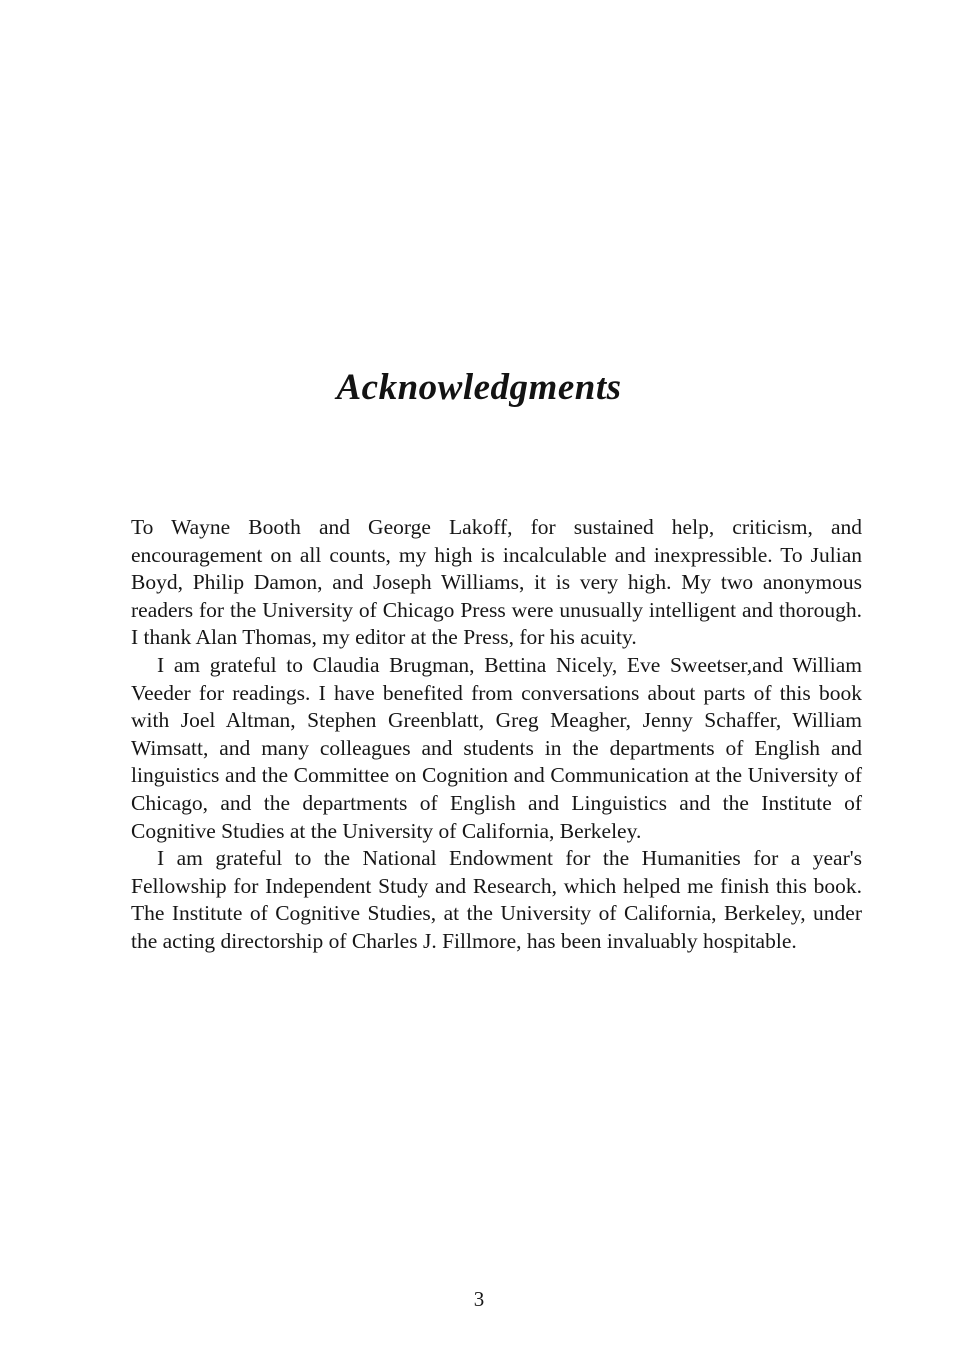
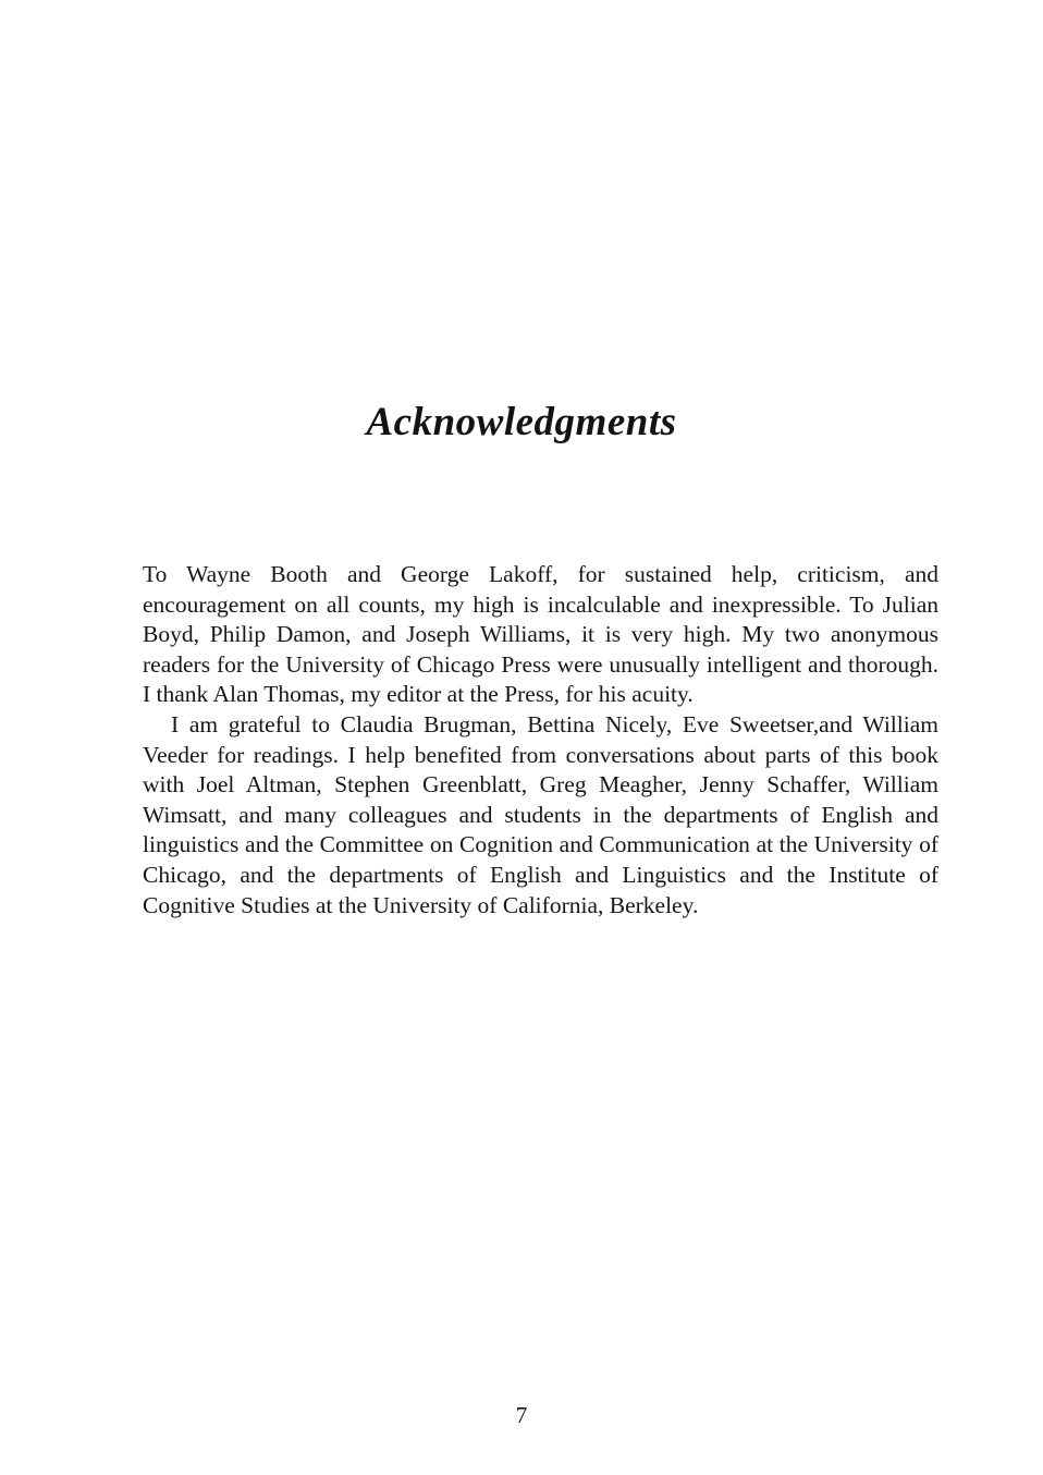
  Acknowledgments
  To Wayne Booth and George Lakoff, for sustained help, criticism, and encouragement on all counts, my high is incalculable and inexpressible. To Julian Boyd, Philip Damon, and Joseph Williams, it is very high. My two anonymous readers for the University of Chicago Press were unusually intelligent and thorough. I thank Alan Thomas, my editor at the Press, for his acuity.
- I am grateful to Claudia Brugman, Bettina Nicely, Eve Sweetser,and William Veeder for readings. I have benefited from conversations about parts of this book with Joel Altman, Stephen Greenblatt, Greg Meagher, Jenny Schaffer, William Wimsatt, and many colleagues and students in the departments of English and linguistics and the Committee on Cognition and Communication at the University of Chicago, and the departments of English and Linguistics and the Institute of Cognitive Studies at the University of California, Berkeley.
+ I am grateful to Claudia Brugman, Bettina Nicely, Eve Sweetser,and William Veeder for readings. I help benefited from conversations about parts of this book with Joel Altman, Stephen Greenblatt, Greg Meagher, Jenny Schaffer, William Wimsatt, and many colleagues and students in the departments of English and linguistics and the Committee on Cognition and Communication at the University of Chicago, and the departments of English and Linguistics and the Institute of Cognitive Studies at the University of California, Berkeley.
- I am grateful to the National Endowment for the Humanities for a year's Fellowship for Independent Study and Research, which helped me finish this book. The Institute of Cognitive Studies, at the University of California, Berkeley, under the acting directorship of Charles J. Fillmore, has been invaluably hospitable.
- 3
+ 7
